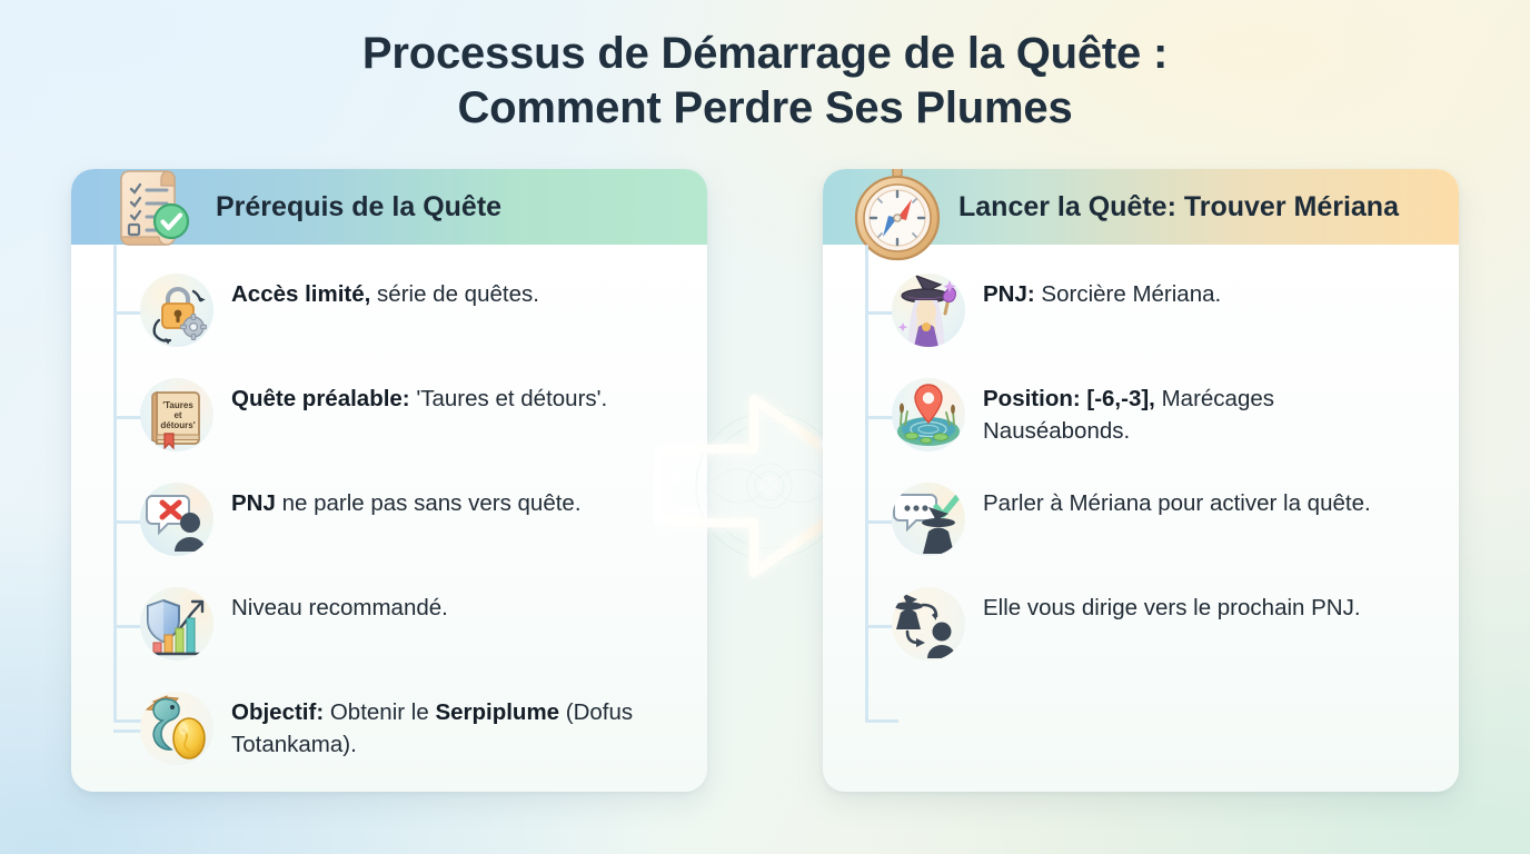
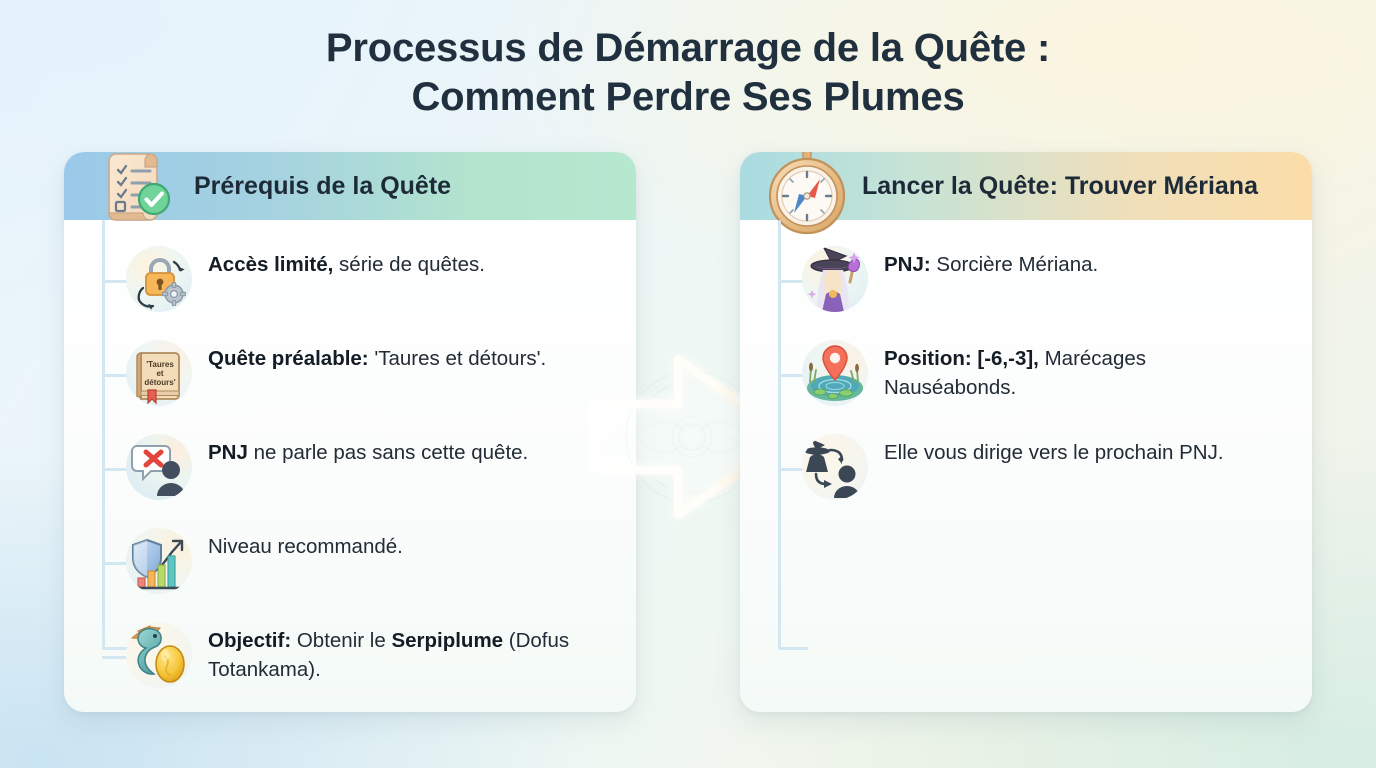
  Processus de Démarrage de la Quête :
  Comment Perdre Ses Plumes
  Prérequis de la Quête
  Accès limité, série de quêtes.
  'Taures
  et
  détours'
  Quête préalable: 'Taures et détours'.
- PNJ ne parle pas sans vers quête.
+ PNJ ne parle pas sans cette quête.
  Niveau recommandé.
  Objectif: Obtenir le Serpiplume (Dofus Totankama).
  Lancer la Quête: Trouver Mériana
  PNJ: Sorcière Mériana.
  Position: [-6,-3], Marécages Nauséabonds.
- Parler à Mériana pour activer la quête.
  Elle vous dirige vers le prochain PNJ.
